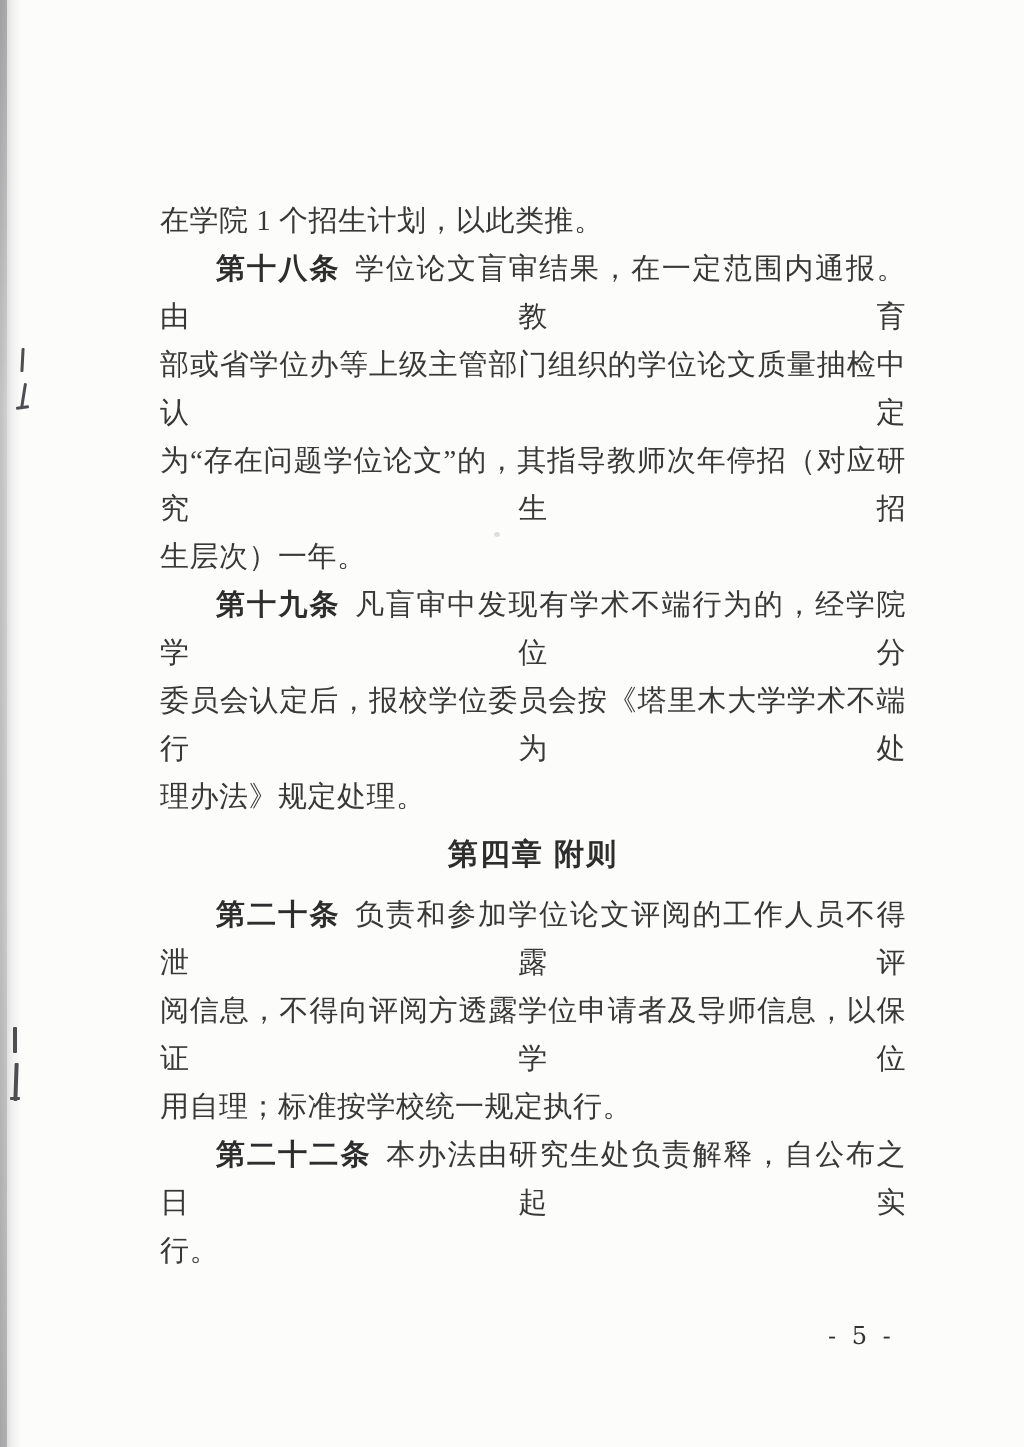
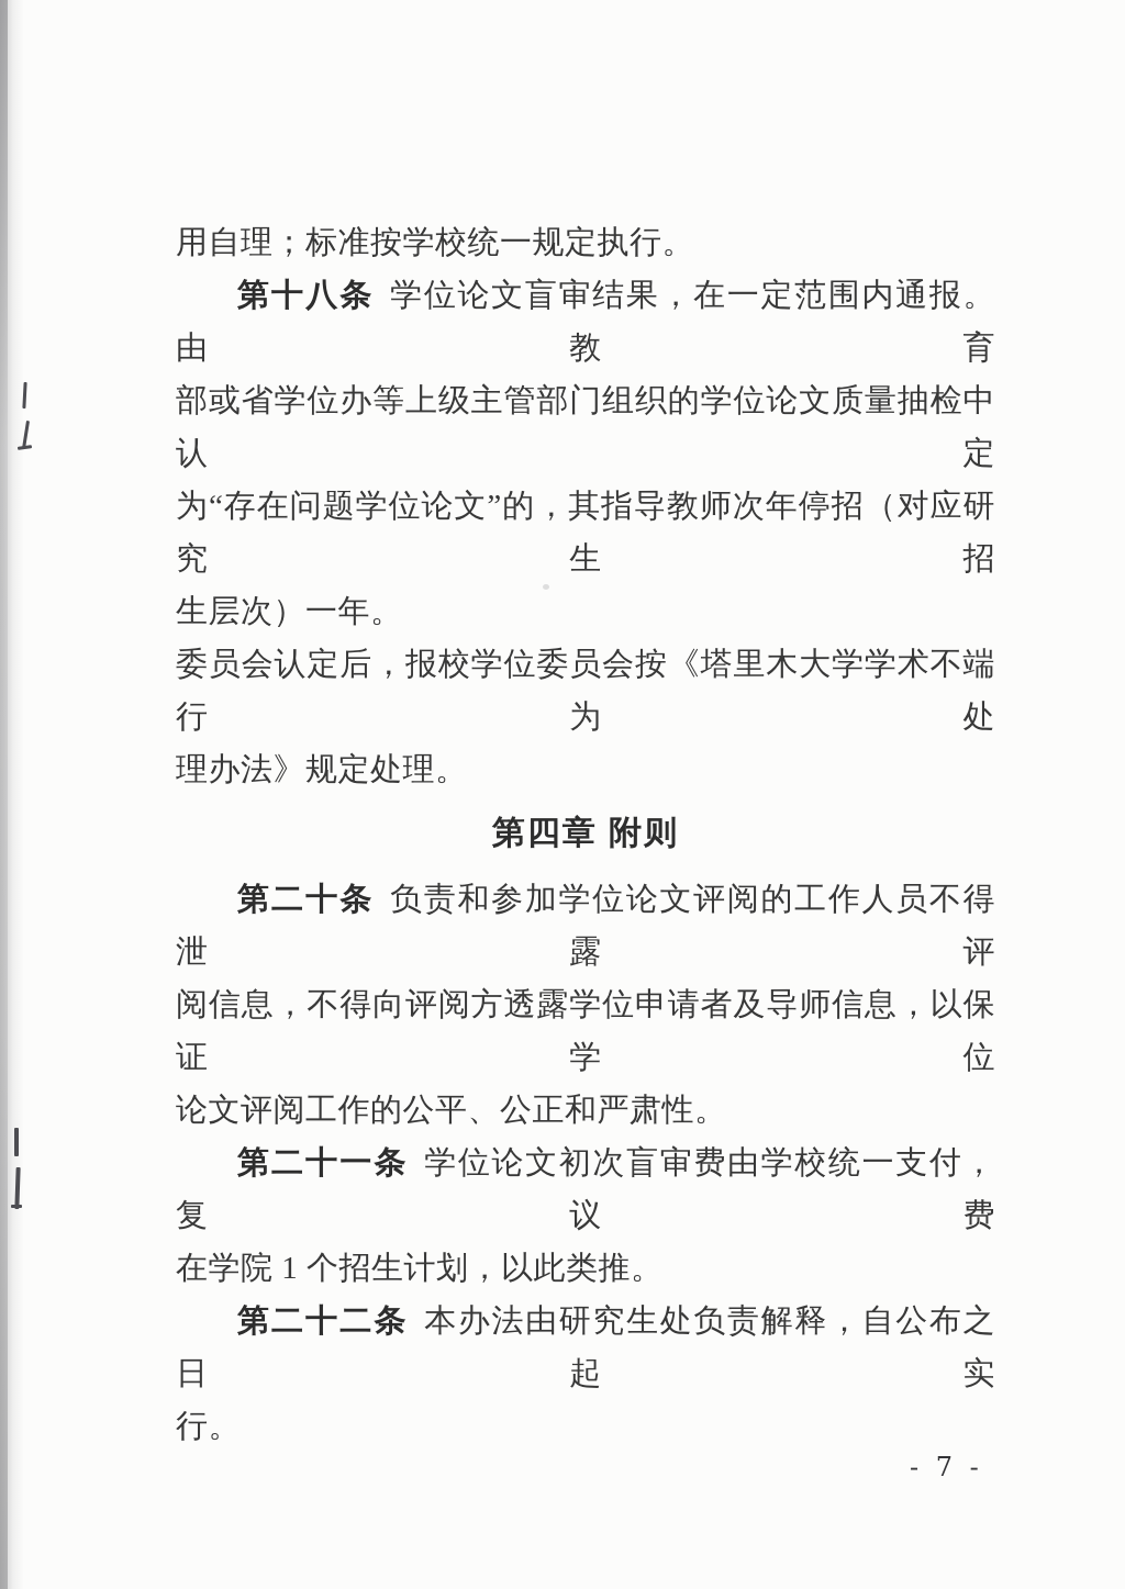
- 在学院 1 个招生计划，以此类推。
+ 用自理；标准按学校统一规定执行。
  第十八条 学位论文盲审结果，在一定范围内通报。由教育
  部或省学位办等上级主管部门组织的学位论文质量抽检中认定
  为“存在问题学位论文”的，其指导教师次年停招（对应研究生招
  生层次）一年。
- 第十九条 凡盲审中发现有学术不端行为的，经学院学位分
  委员会认定后，报校学位委员会按《塔里木大学学术不端行为处
  理办法》规定处理。
  第四章 附则
  第二十条 负责和参加学位论文评阅的工作人员不得泄露评
  阅信息，不得向评阅方透露学位申请者及导师信息，以保证学位
+ 论文评阅工作的公平、公正和严肃性。
+ 第二十一条 学位论文初次盲审费由学校统一支付，复议费
- 用自理；标准按学校统一规定执行。
+ 在学院 1 个招生计划，以此类推。
  第二十二条 本办法由研究生处负责解释，自公布之日起实
  行。
- - 5 -
+ - 7 -
